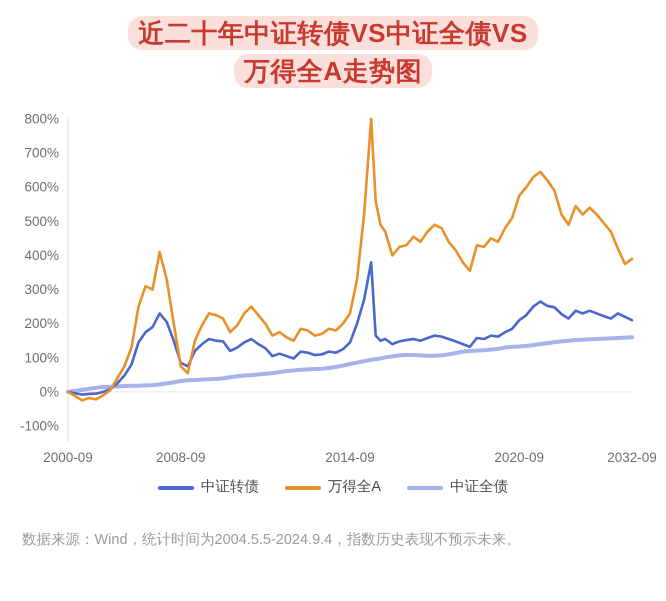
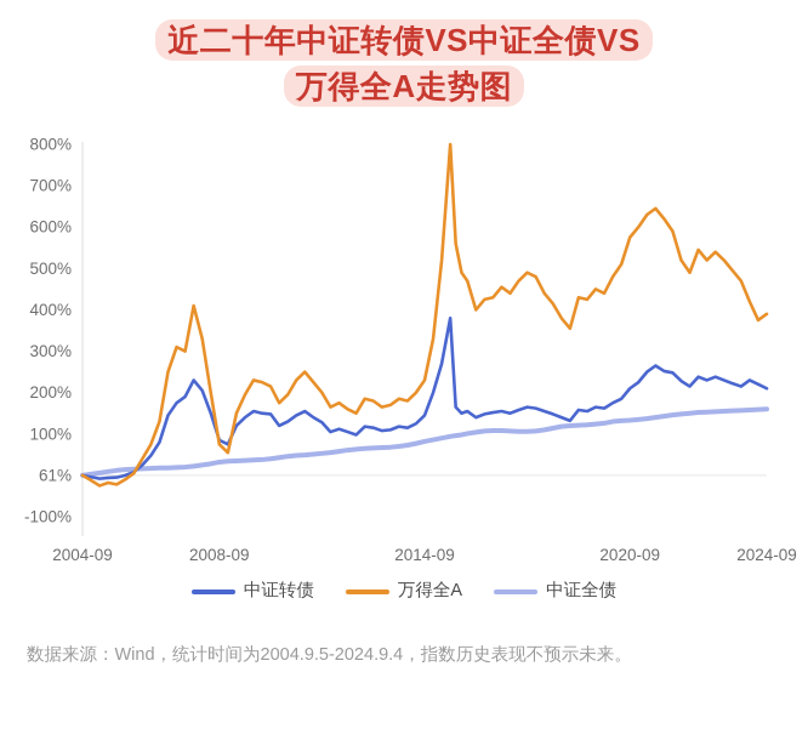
  近二十年中证转债VS中证全债VS
  万得全A走势图
  800%
  700%
  600%
  500%
  400%
  300%
  200%
  100%
- 0%
+ 61%
  -100%
- 2000-09
+ 2004-09
  2008-09
  2014-09
  2020-09
- 2032-09
+ 2024-09
  中证转债
  万得全A
  中证全债
- 数据来源：Wind，统计时间为2004.5.5-2024.9.4，指数历史表现不预示未来。
+ 数据来源：Wind，统计时间为2004.9.5-2024.9.4，指数历史表现不预示未来。
